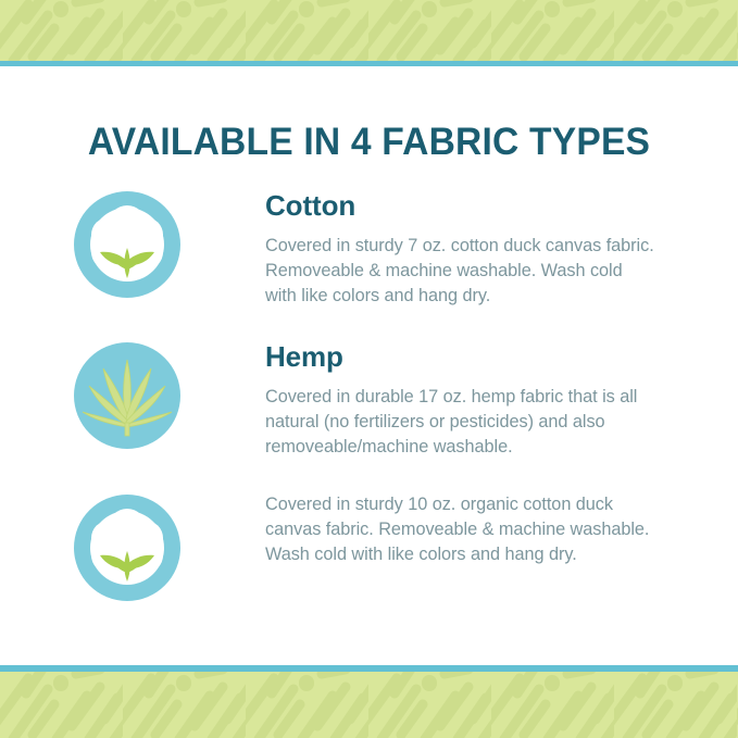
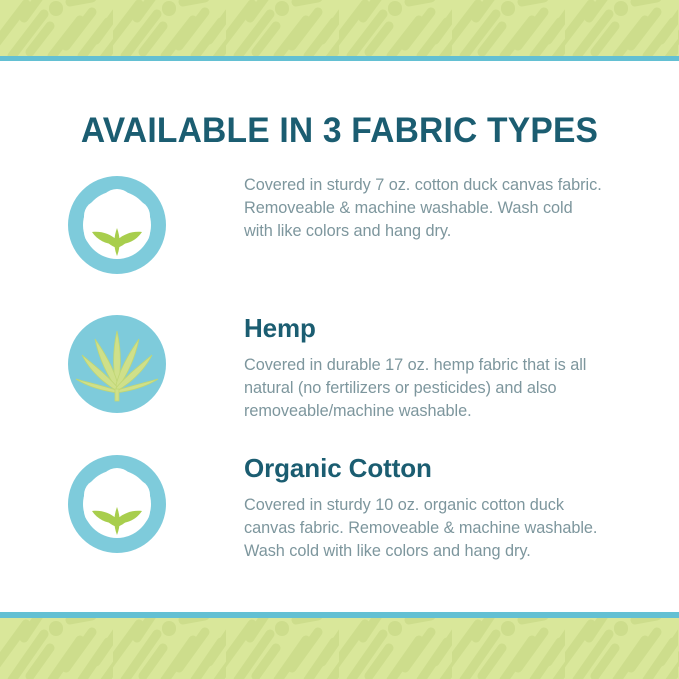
- AVAILABLE IN 4 FABRIC TYPES
+ AVAILABLE IN 3 FABRIC TYPES
- Cotton
  Covered in sturdy 7 oz. cotton duck canvas fabric. Removeable & machine washable. Wash cold with like colors and hang dry.
  Hemp
  Covered in durable 17 oz. hemp fabric that is all natural (no fertilizers or pesticides) and also removeable/machine washable.
+ Organic Cotton
  Covered in sturdy 10 oz. organic cotton duck canvas fabric. Removeable & machine washable. Wash cold with like colors and hang dry.
